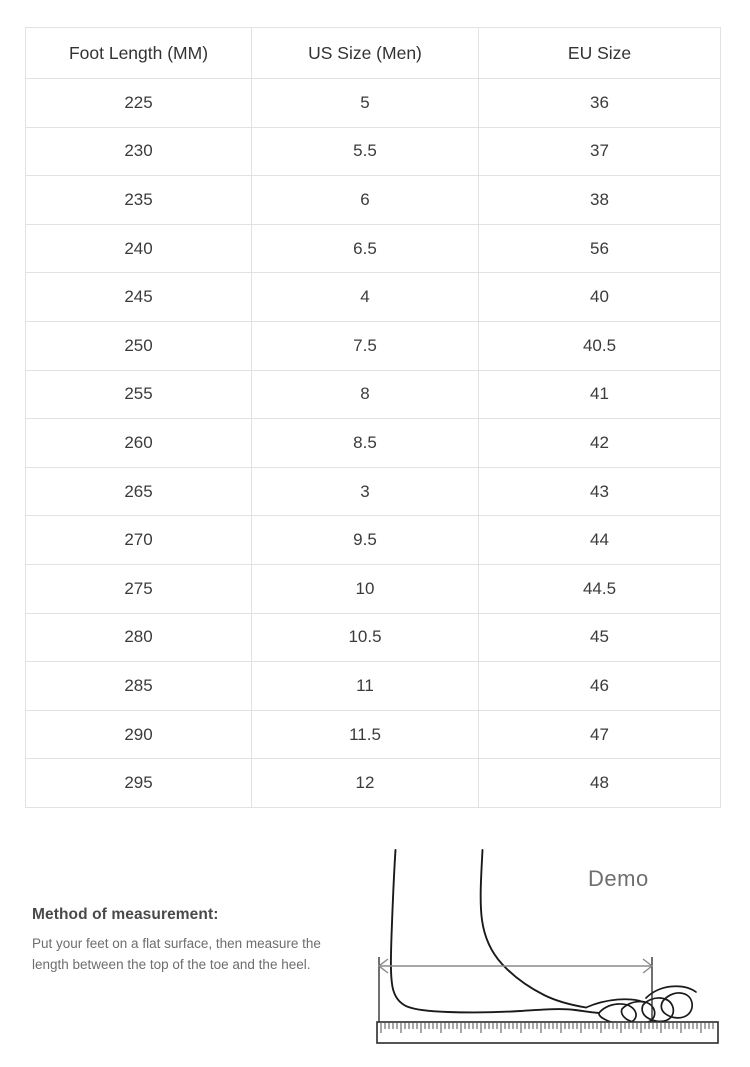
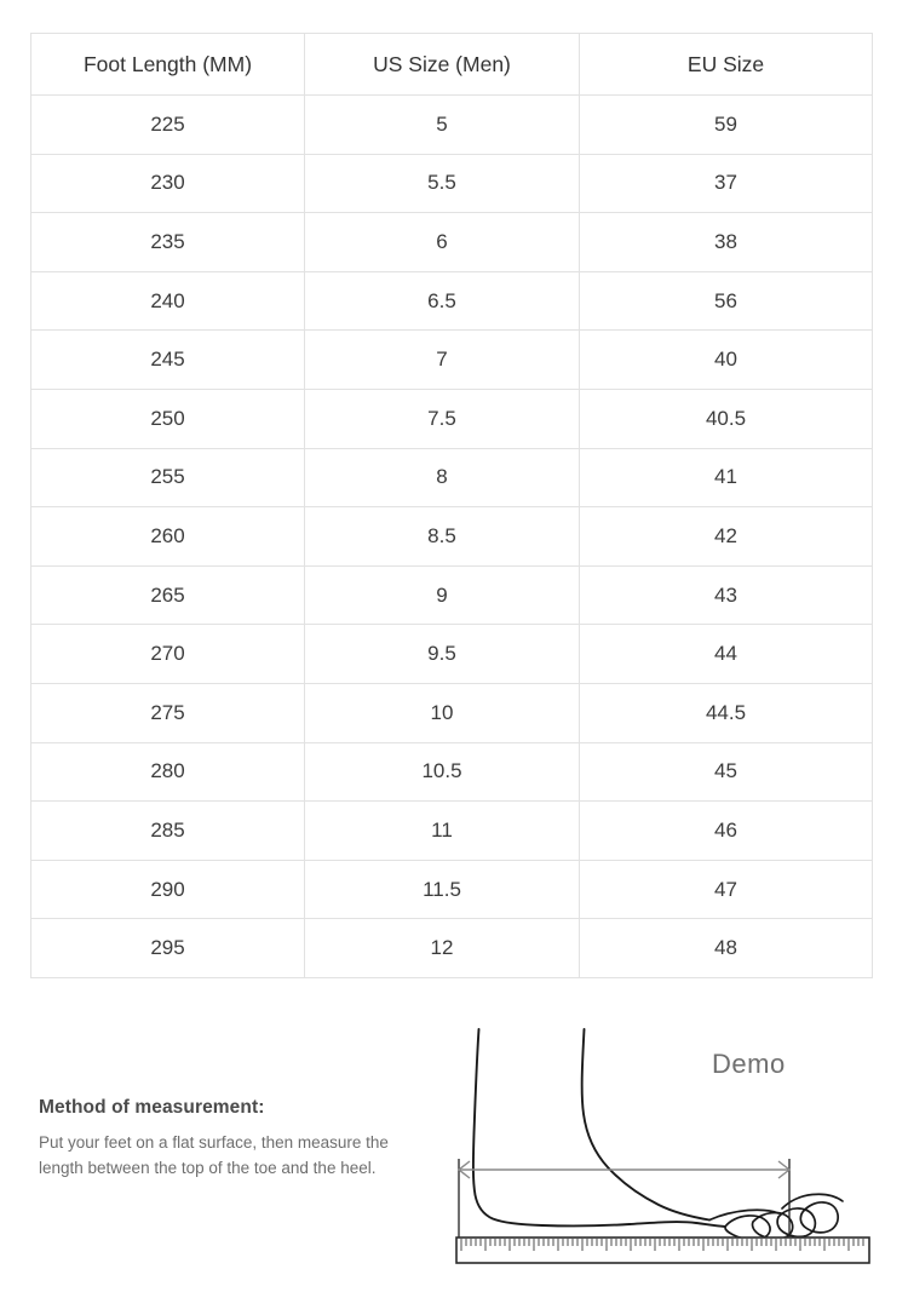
  Foot Length (MM)	US Size (Men)	EU Size
- 225	5	36
+ 225	5	59
  230	5.5	37
  235	6	38
  240	6.5	56
- 245	4	40
+ 245	7	40
  250	7.5	40.5
  255	8	41
  260	8.5	42
- 265	3	43
+ 265	9	43
  270	9.5	44
  275	10	44.5
  280	10.5	45
  285	11	46
  290	11.5	47
  295	12	48
  Method of measurement:
  Put your feet on a flat surface, then measure the length between the top of the toe and the heel.
  Demo
